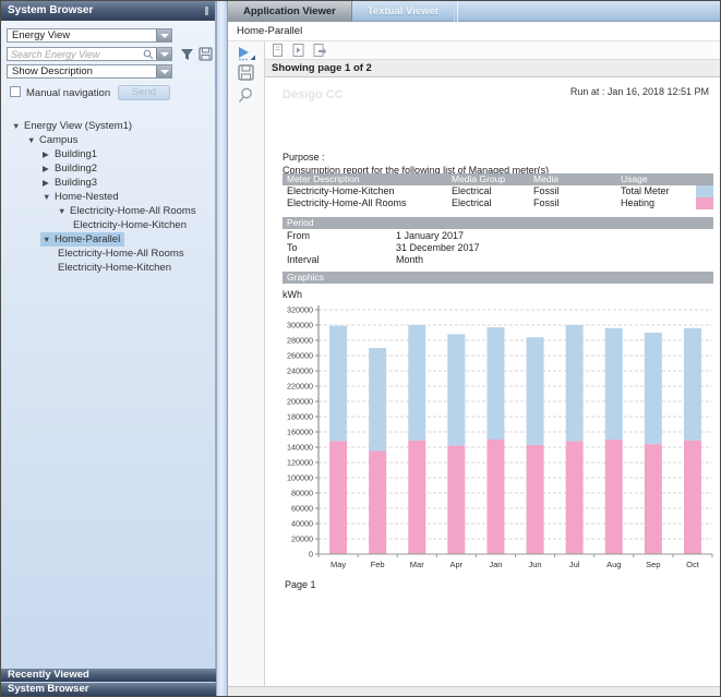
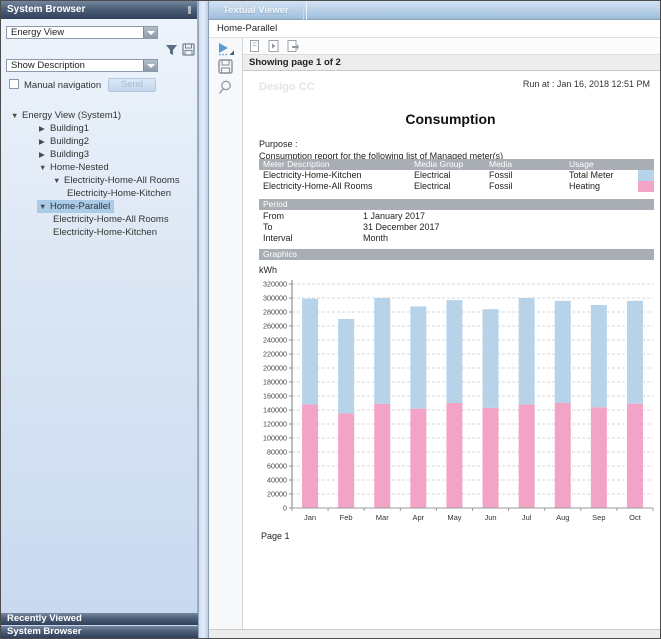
  System Browser
  Energy View
- Search Energy View
  Show Description
  Manual navigation
  Send
  ▼ Energy View (System1)
- ▼ Campus
  ▶ Building1
  ▶ Building2
  ▶ Building3
  ▼ Home-Nested
  ▼ Electricity-Home-All Rooms
  Electricity-Home-Kitchen
  ▼ Home-Parallel
  Electricity-Home-All Rooms
  Electricity-Home-Kitchen
  Recently Viewed
  System Browser
- Application Viewer
  Textual Viewer
  Home-Parallel
  Showing page 1 of 2
  Desigo CC
  Run at : Jan 16, 2018 12:51 PM
+ Consumption
  Purpose :
  Consumption report for the following list of Managed meter(s)
  Meter Description
  Media Group
  Media
  Usage
  Electricity-Home-Kitchen
  Electrical
  Fossil
  Total Meter
  Electricity-Home-All Rooms
  Electrical
  Fossil
  Heating
  Period
  From
  1 January 2017
  To
  31 December 2017
  Interval
  Month
  Graphics
  kWh
  0
  20000
  40000
  60000
  80000
  100000
  120000
  140000
  160000
  180000
  200000
  220000
  240000
  260000
  280000
  300000
  320000
- May
+ Jan
  Feb
  Mar
  Apr
- Jan
+ May
  Jun
  Jul
  Aug
  Sep
  Oct
  Page 1
